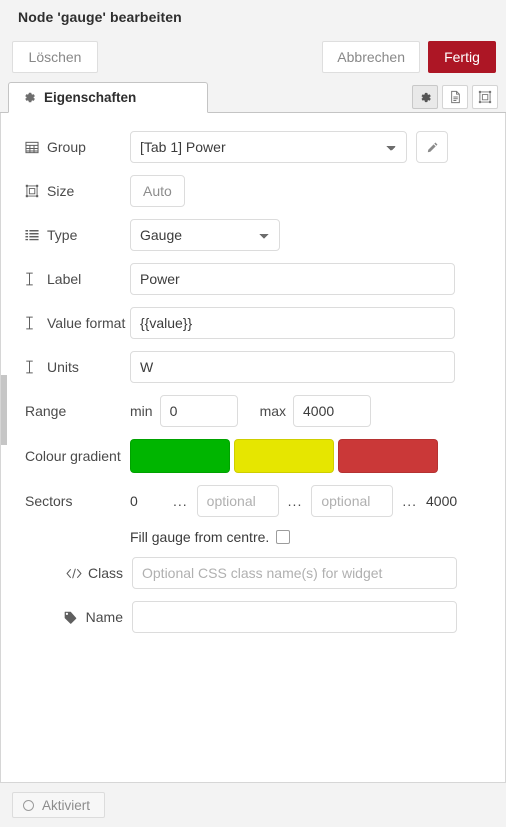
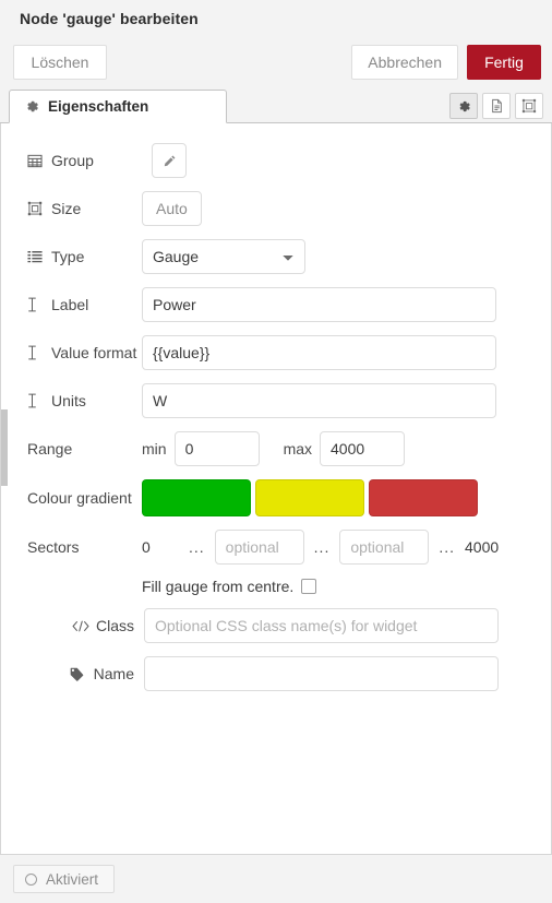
  Node 'gauge' bearbeiten
  Löschen
  Abbrechen
  Fertig
  Eigenschaften
  Group
- [Tab 1] Power
  Size
  Auto
  Type
  Gauge
  Label
  Power
  Value format
  {{value}}
  Units
  W
  Range
  min
  0
  max
  4000
  Colour gradient
  Sectors
  0
  ...
  optional
  ...
  optional
  ...
  4000
  Fill gauge from centre.
  Class
  Optional CSS class name(s) for widget
  Name
  Aktiviert
